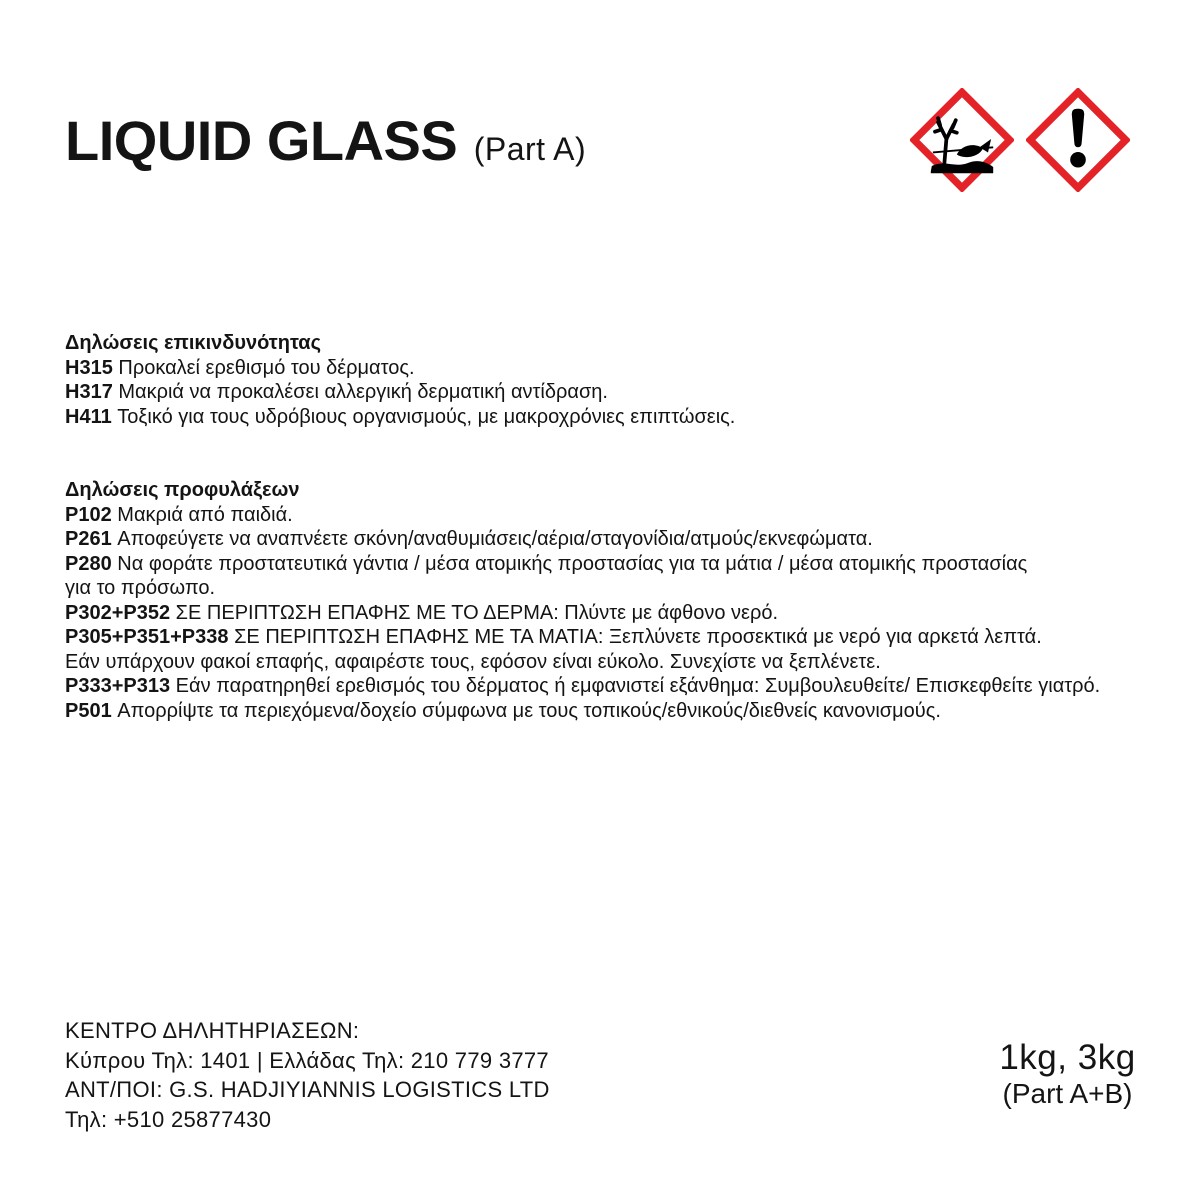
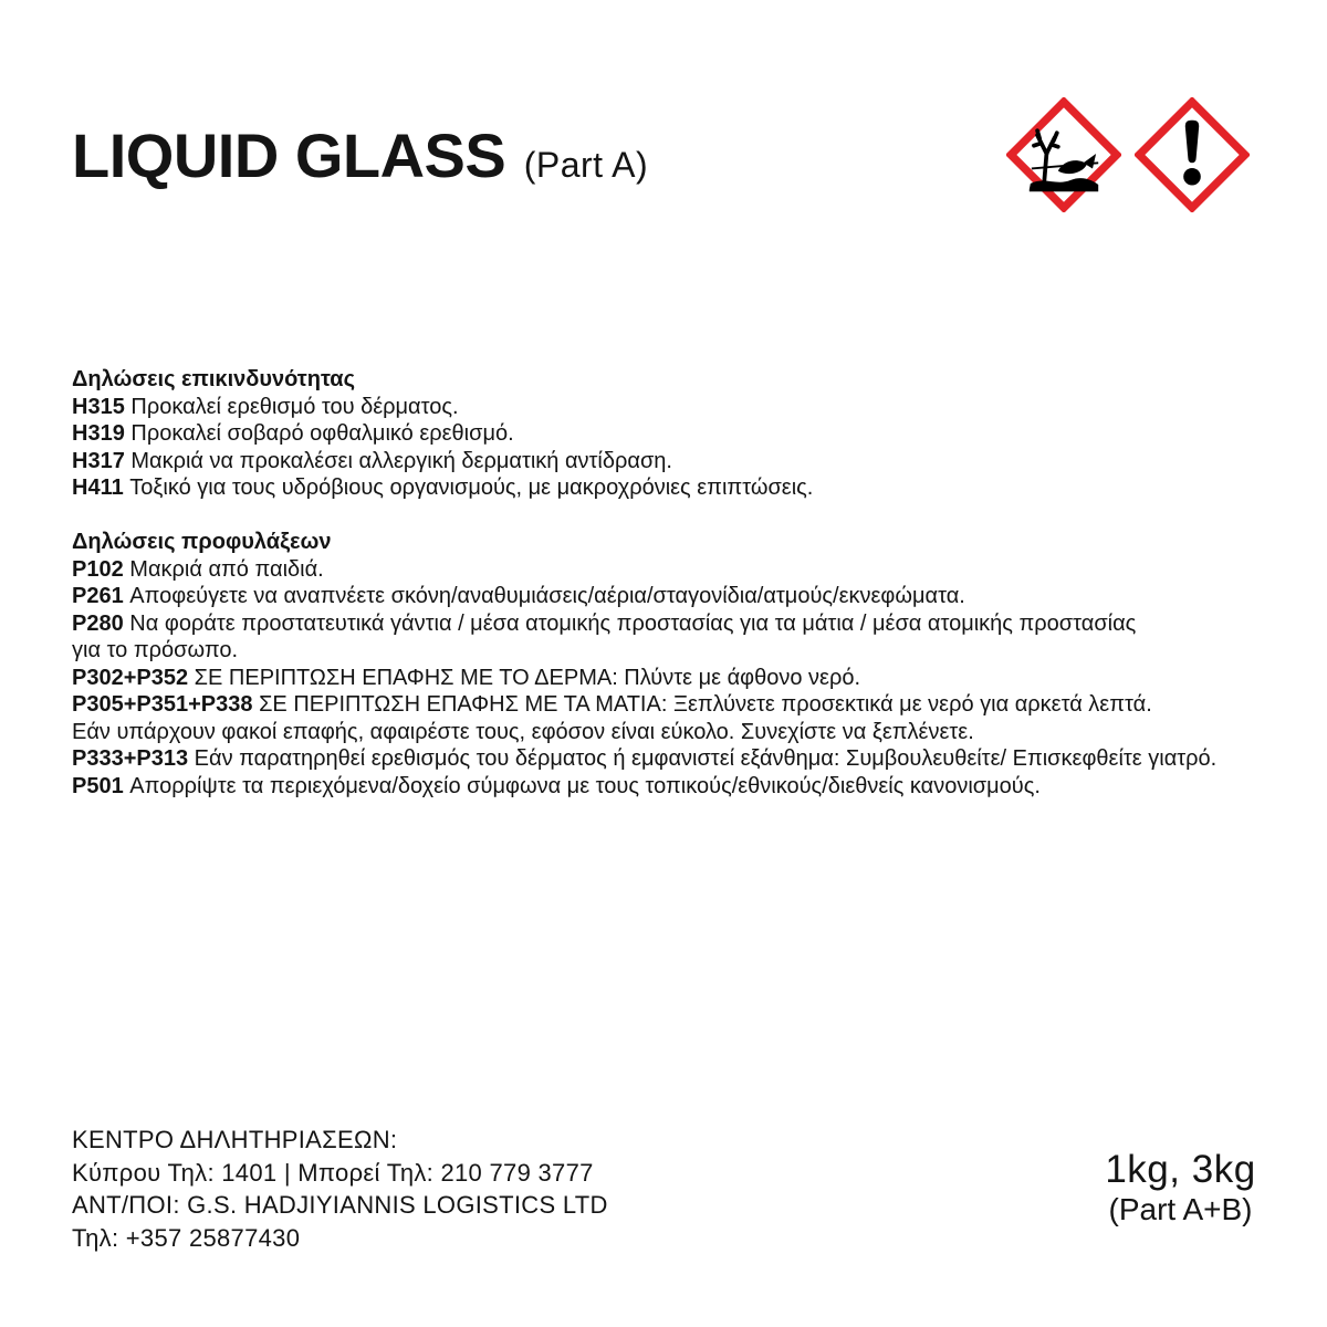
  LIQUID GLASS (Part A)
  Δηλώσεις επικινδυνότητας
  H315 Προκαλεί ερεθισμό του δέρματος.
+ H319 Προκαλεί σοβαρό οφθαλμικό ερεθισμό.
  H317 Μακριά να προκαλέσει αλλεργική δερματική αντίδραση.
  H411 Τοξικό για τους υδρόβιους οργανισμούς, με μακροχρόνιες επιπτώσεις.
  Δηλώσεις προφυλάξεων
  P102 Μακριά από παιδιά.
  P261 Αποφεύγετε να αναπνέετε σκόνη/αναθυμιάσεις/αέρια/σταγονίδια/ατμούς/εκνεφώματα.
  P280 Να φοράτε προστατευτικά γάντια / μέσα ατομικής προστασίας για τα μάτια / μέσα ατομικής προστασίας
  για το πρόσωπο.
  P302+P352 ΣΕ ΠΕΡΙΠΤΩΣΗ ΕΠΑΦΗΣ ΜΕ ΤΟ ΔΕΡΜΑ: Πλύντε με άφθονο νερό.
  P305+P351+P338 ΣΕ ΠΕΡΙΠΤΩΣΗ ΕΠΑΦΗΣ ΜΕ ΤΑ ΜΑΤΙΑ: Ξεπλύνετε προσεκτικά με νερό για αρκετά λεπτά.
  Εάν υπάρχουν φακοί επαφής, αφαιρέστε τους, εφόσον είναι εύκολο. Συνεχίστε να ξεπλένετε.
  P333+P313 Εάν παρατηρηθεί ερεθισμός του δέρματος ή εμφανιστεί εξάνθημα: Συμβουλευθείτε/ Επισκεφθείτε γιατρό.
  P501 Απορρίψτε τα περιεχόμενα/δοχείο σύμφωνα με τους τοπικούς/εθνικούς/διεθνείς κανονισμούς.
  ΚΕΝΤΡΟ ΔΗΛΗΤΗΡΙΑΣΕΩΝ:
- Κύπρου Τηλ: 1401 | Ελλάδας Τηλ: 210 779 3777
+ Κύπρου Τηλ: 1401 | Μπορεί Τηλ: 210 779 3777
  ΑΝΤ/ΠΟΙ: G.S. HADJIYIANNIS LOGISTICS LTD
- Τηλ: +510 25877430
+ Τηλ: +357 25877430
  1kg, 3kg
  (Part A+B)
